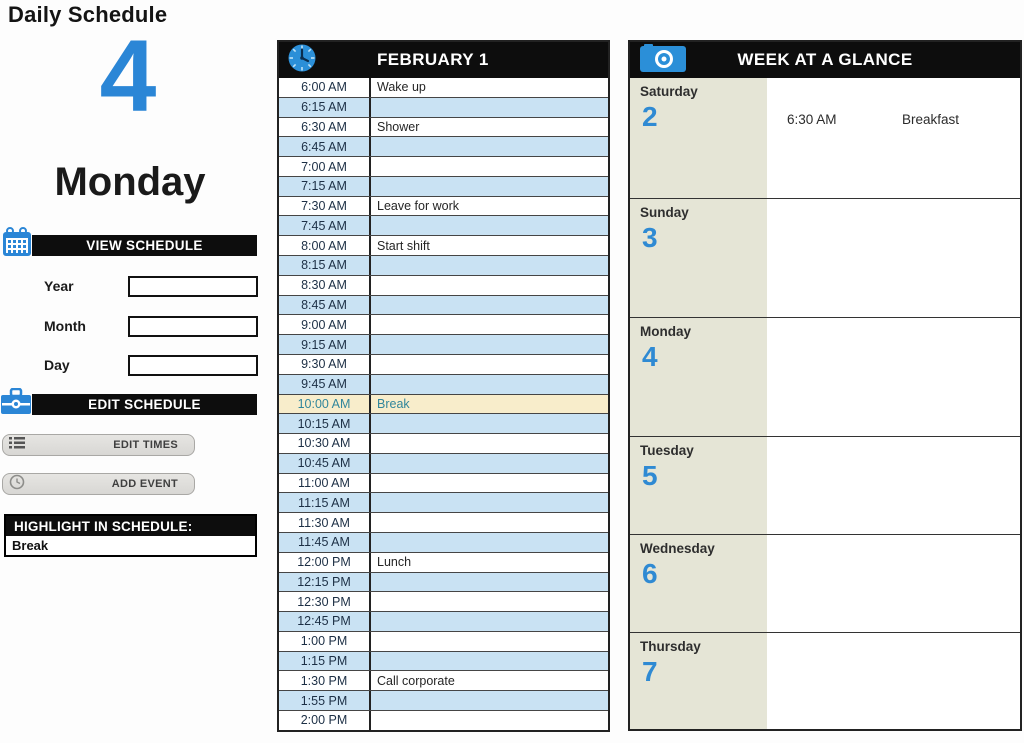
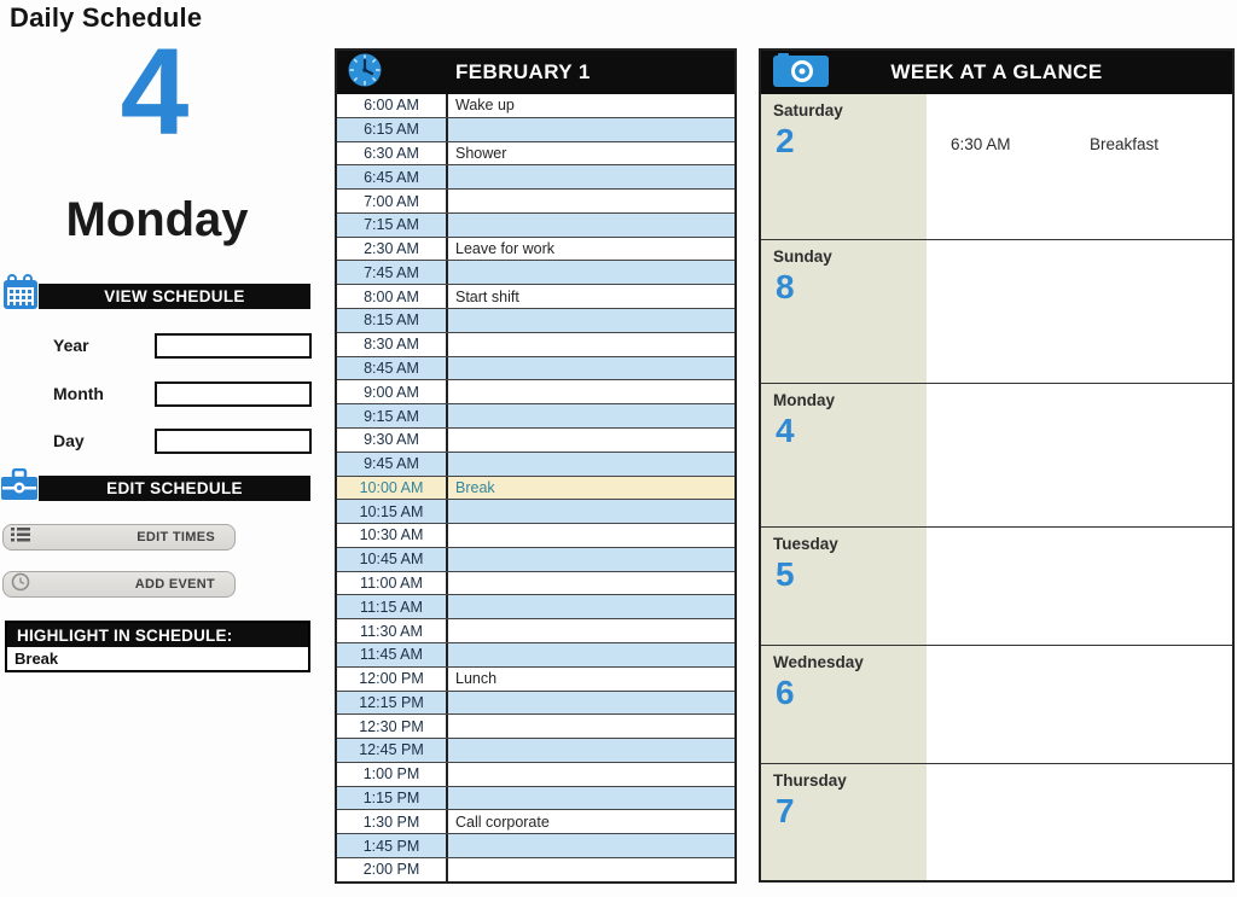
  Daily Schedule
  4
  Monday
  VIEW SCHEDULE
  Year
  Month
  Day
  EDIT SCHEDULE
  EDIT TIMES
  ADD EVENT
  HIGHLIGHT IN SCHEDULE:
  Break
  FEBRUARY 1
  6:00 AM
  Wake up
  6:15 AM
  6:30 AM
  Shower
  6:45 AM
  7:00 AM
  7:15 AM
- 7:30 AM
+ 2:30 AM
  Leave for work
  7:45 AM
  8:00 AM
  Start shift
  8:15 AM
  8:30 AM
  8:45 AM
  9:00 AM
  9:15 AM
  9:30 AM
  9:45 AM
  10:00 AM
  Break
  10:15 AM
  10:30 AM
  10:45 AM
  11:00 AM
  11:15 AM
  11:30 AM
  11:45 AM
  12:00 PM
  Lunch
  12:15 PM
  12:30 PM
  12:45 PM
  1:00 PM
  1:15 PM
  1:30 PM
  Call corporate
- 1:55 PM
+ 1:45 PM
  2:00 PM
  WEEK AT A GLANCE
  Saturday
  2
  6:30 AM
  Breakfast
  Sunday
- 3
+ 8
  Monday
  4
  Tuesday
  5
  Wednesday
  6
  Thursday
  7
